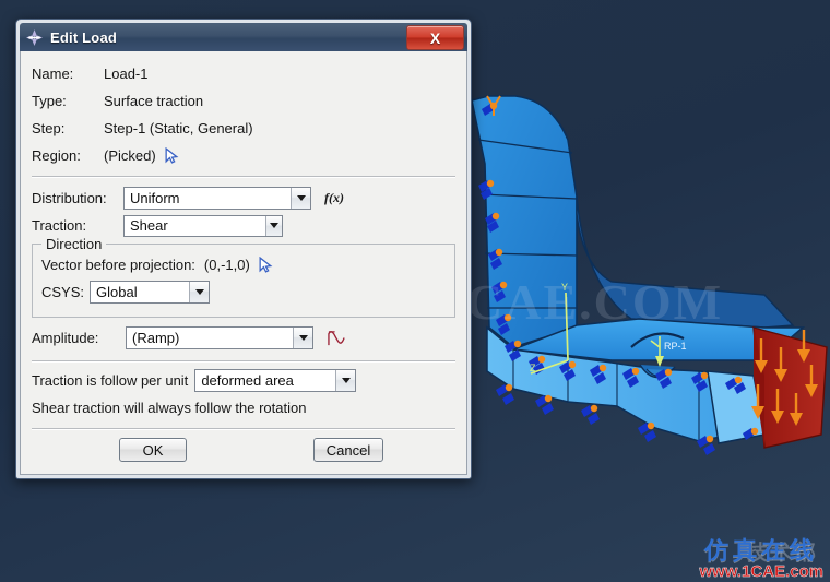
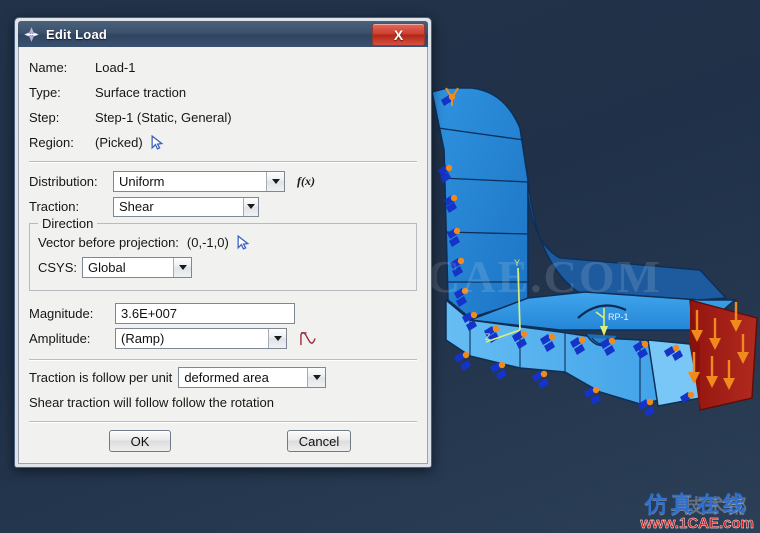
  RP-1
  Y
  Z
  CAE.COM
  技术部
  仿真在线
  www.1CAE.com
  Edit Load
  X
  Name:
  Load-1
  Type:
  Surface traction
  Step:
  Step-1 (Static, General)
  Region:
  (Picked)
  Distribution:
  Uniform
  f(x)
  Traction:
  Shear
  Direction
  Vector before projection:
  (0,-1,0)
  CSYS:
  Global
+ Magnitude:
+ 3.6E+007
  Amplitude:
  (Ramp)
  Traction is follow per unit
  deformed area
- Shear traction will always follow the rotation
+ Shear traction will follow follow the rotation
  OK
  Cancel
